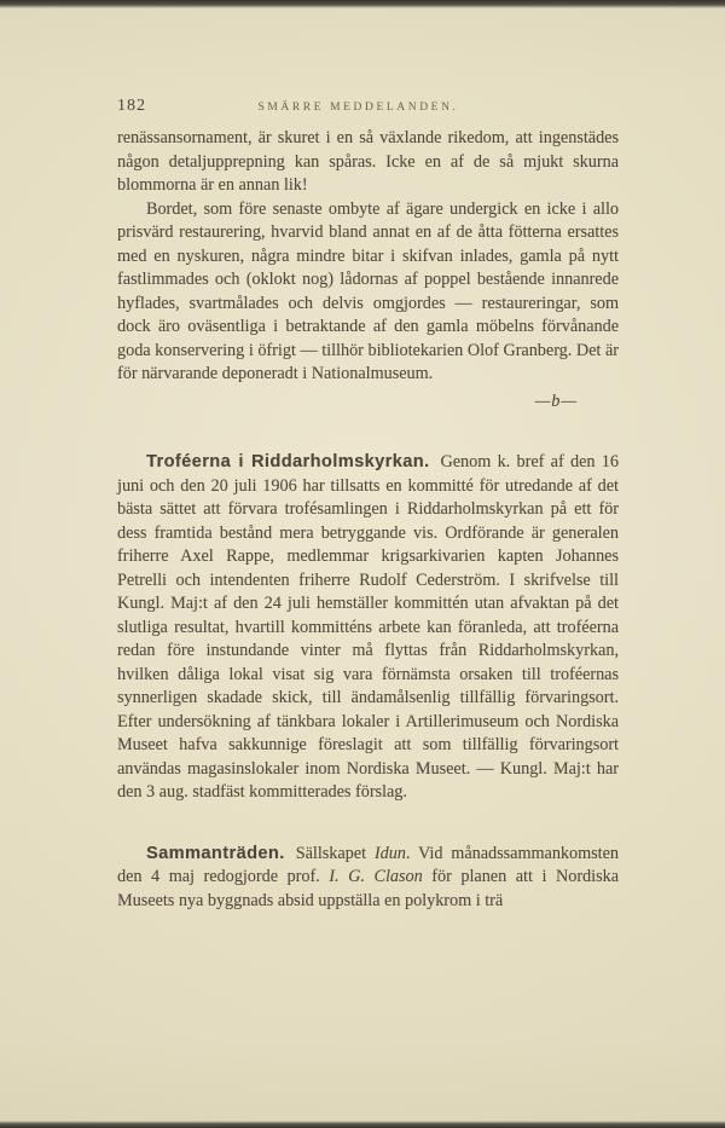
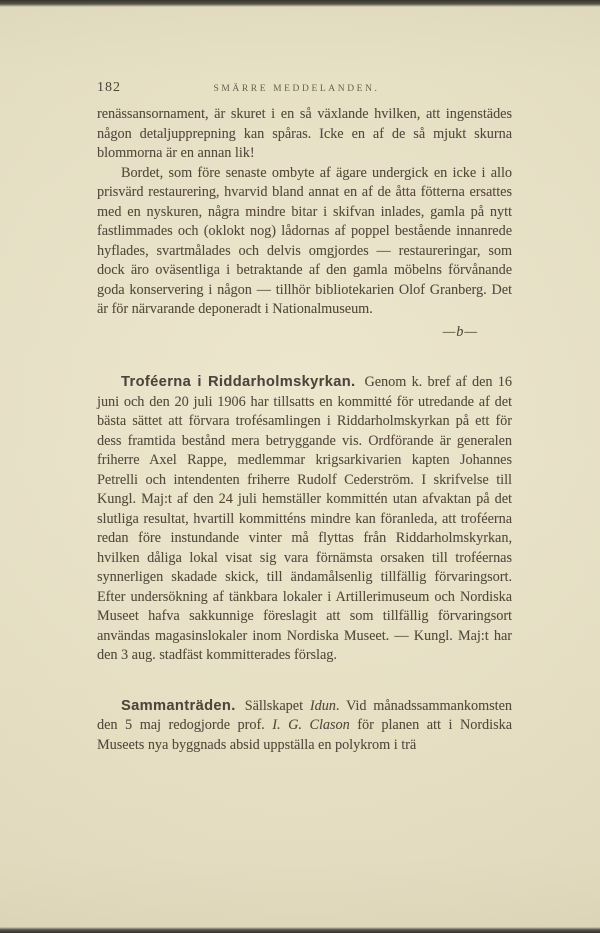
  182
  SMÄRRE MEDDELANDEN.
- renässansornament, är skuret i en så växlande rikedom, att ingenstädes någon detaljupprepning kan spåras. Icke en af de så mjukt skurna blommorna är en annan lik!
+ renässansornament, är skuret i en så växlande hvilken, att ingenstädes någon detaljupprepning kan spåras. Icke en af de så mjukt skurna blommorna är en annan lik!
- Bordet, som före senaste ombyte af ägare undergick en icke i allo prisvärd restaurering, hvarvid bland annat en af de åtta fötterna ersattes med en nyskuren, några mindre bitar i skifvan inlades, gamla på nytt fastlimmades och (oklokt nog) lådornas af poppel bestående innanrede hyflades, svartmålades och delvis omgjordes — restaureringar, som dock äro oväsentliga i betraktande af den gamla möbelns förvånande goda konservering i öfrigt — tillhör bibliotekarien Olof Granberg. Det är för närvarande deponeradt i Nationalmuseum.
+ Bordet, som före senaste ombyte af ägare undergick en icke i allo prisvärd restaurering, hvarvid bland annat en af de åtta fötterna ersattes med en nyskuren, några mindre bitar i skifvan inlades, gamla på nytt fastlimmades och (oklokt nog) lådornas af poppel bestående innanrede hyflades, svartmålades och delvis omgjordes — restaureringar, som dock äro oväsentliga i betraktande af den gamla möbelns förvånande goda konservering i någon — tillhör bibliotekarien Olof Granberg. Det är för närvarande deponeradt i Nationalmuseum.
  —b—
- Troféerna i Riddarholmskyrkan. Genom k. bref af den 16 juni och den 20 juli 1906 har tillsatts en kommitté för utredande af det bästa sättet att förvara trofésamlingen i Riddarholmskyrkan på ett för dess framtida bestånd mera betryggande vis. Ordförande är generalen friherre Axel Rappe, medlemmar krigsarkivarien kapten Johannes Petrelli och intendenten friherre Rudolf Cederström. I skrifvelse till Kungl. Maj:t af den 24 juli hemställer kommittén utan afvaktan på det slutliga resultat, hvartill kommitténs arbete kan föranleda, att troféerna redan före instundande vinter må flyttas från Riddarholmskyrkan, hvilken dåliga lokal visat sig vara förnämsta orsaken till troféernas synnerligen skadade skick, till ändamålsenlig tillfällig förvaringsort. Efter undersökning af tänkbara lokaler i Artillerimuseum och Nordiska Museet hafva sakkunnige föreslagit att som tillfällig förvaringsort användas magasinslokaler inom Nordiska Museet. — Kungl. Maj:t har den 3 aug. stadfäst kommitterades förslag.
+ Troféerna i Riddarholmskyrkan. Genom k. bref af den 16 juni och den 20 juli 1906 har tillsatts en kommitté för utredande af det bästa sättet att förvara trofésamlingen i Riddarholmskyrkan på ett för dess framtida bestånd mera betryggande vis. Ordförande är generalen friherre Axel Rappe, medlemmar krigsarkivarien kapten Johannes Petrelli och intendenten friherre Rudolf Cederström. I skrifvelse till Kungl. Maj:t af den 24 juli hemställer kommittén utan afvaktan på det slutliga resultat, hvartill kommitténs mindre kan föranleda, att troféerna redan före instundande vinter må flyttas från Riddarholmskyrkan, hvilken dåliga lokal visat sig vara förnämsta orsaken till troféernas synnerligen skadade skick, till ändamålsenlig tillfällig förvaringsort. Efter undersökning af tänkbara lokaler i Artillerimuseum och Nordiska Museet hafva sakkunnige föreslagit att som tillfällig förvaringsort användas magasinslokaler inom Nordiska Museet. — Kungl. Maj:t har den 3 aug. stadfäst kommitterades förslag.
- Sammanträden. Sällskapet Idun. Vid månadssammankomsten den 4 maj redogjorde prof. I. G. Clason för planen att i Nordiska Museets nya byggnads absid uppställa en polykrom i trä
+ Sammanträden. Sällskapet Idun. Vid månadssammankomsten den 5 maj redogjorde prof. I. G. Clason för planen att i Nordiska Museets nya byggnads absid uppställa en polykrom i trä
